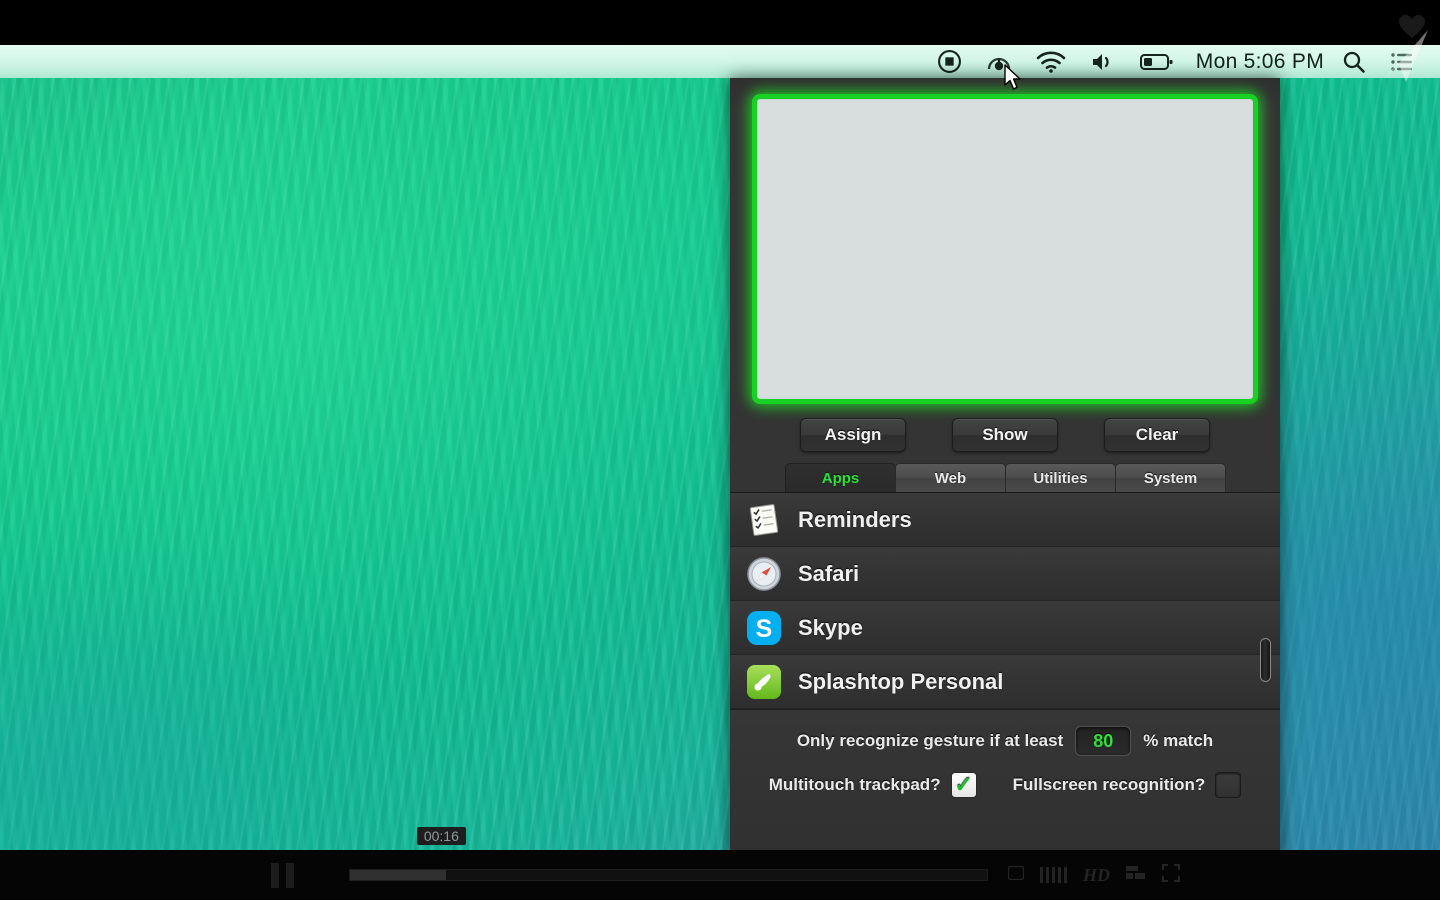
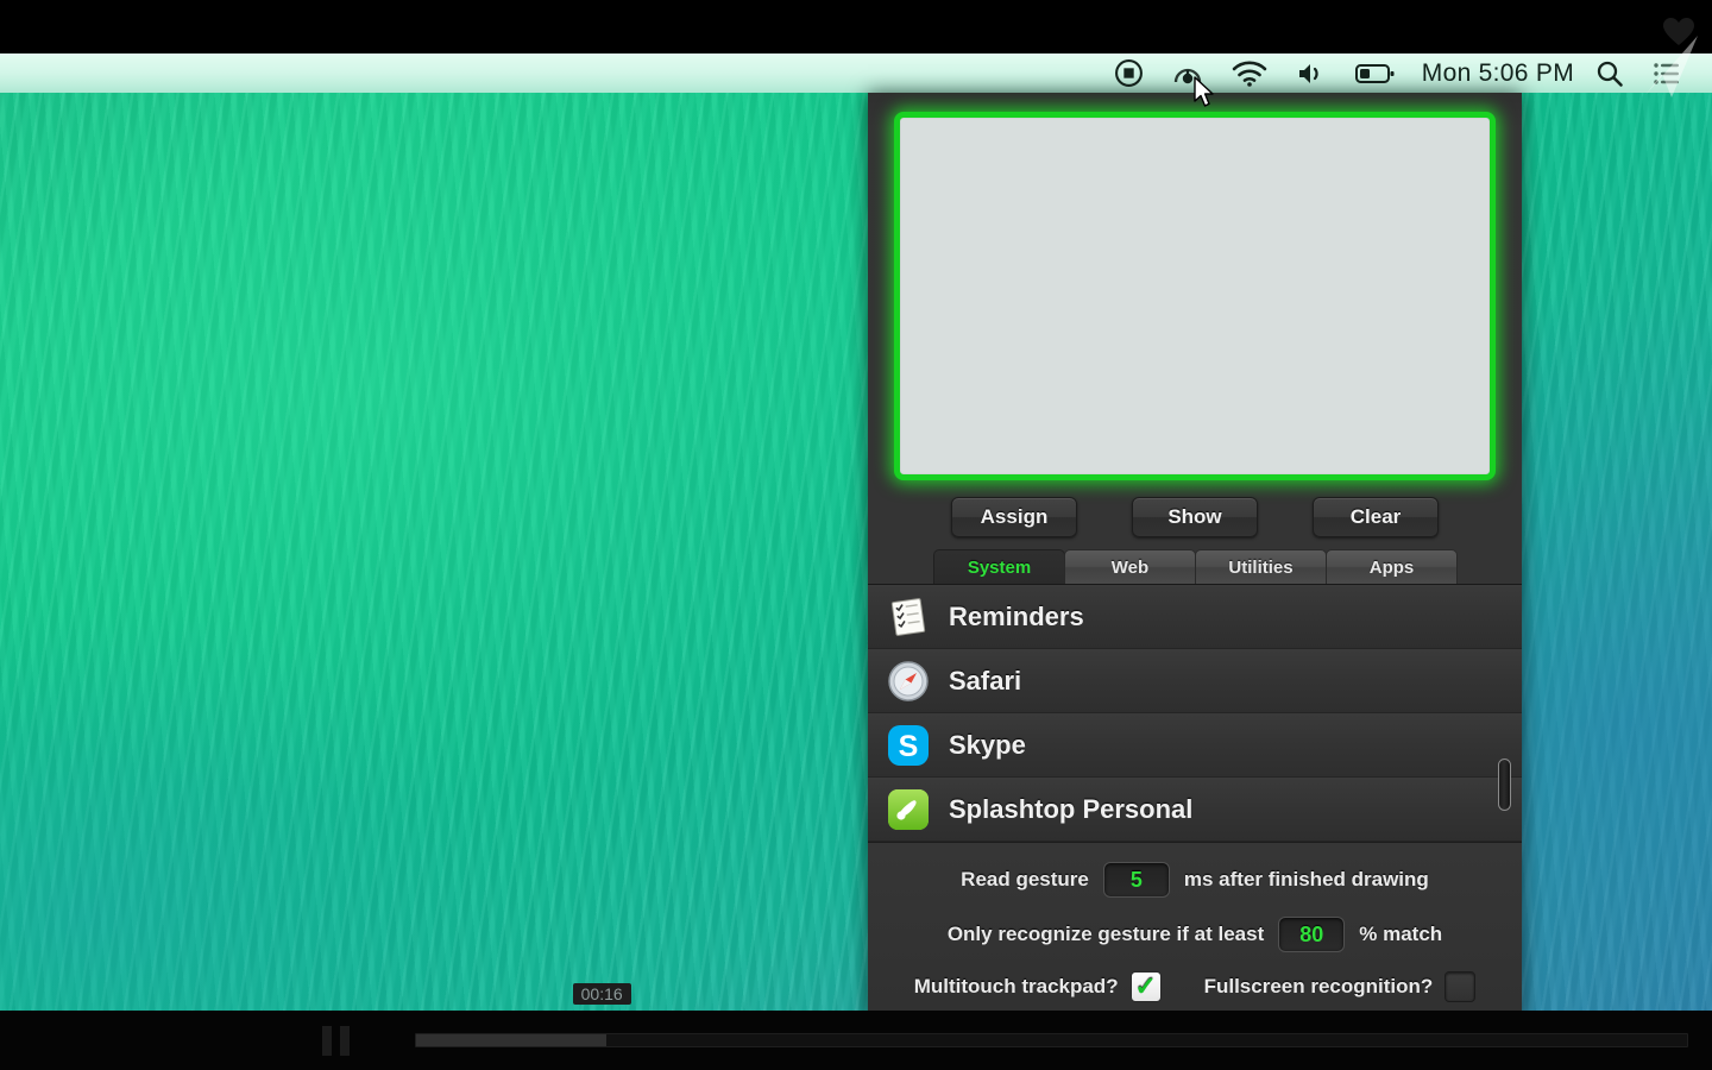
  Mon 5:06 PM
  Assign
  Show
  Clear
- Apps
+ System
  Web
  Utilities
- System
+ Apps
  Reminders
  Safari
  S
  Skype
  Splashtop Personal
+ Read gesture
+ 5
+ ms after finished drawing
  Only recognize gesture if at least
  80
  % match
  Multitouch trackpad?
  ✓
  Fullscreen recognition?
  00:16
- HD
